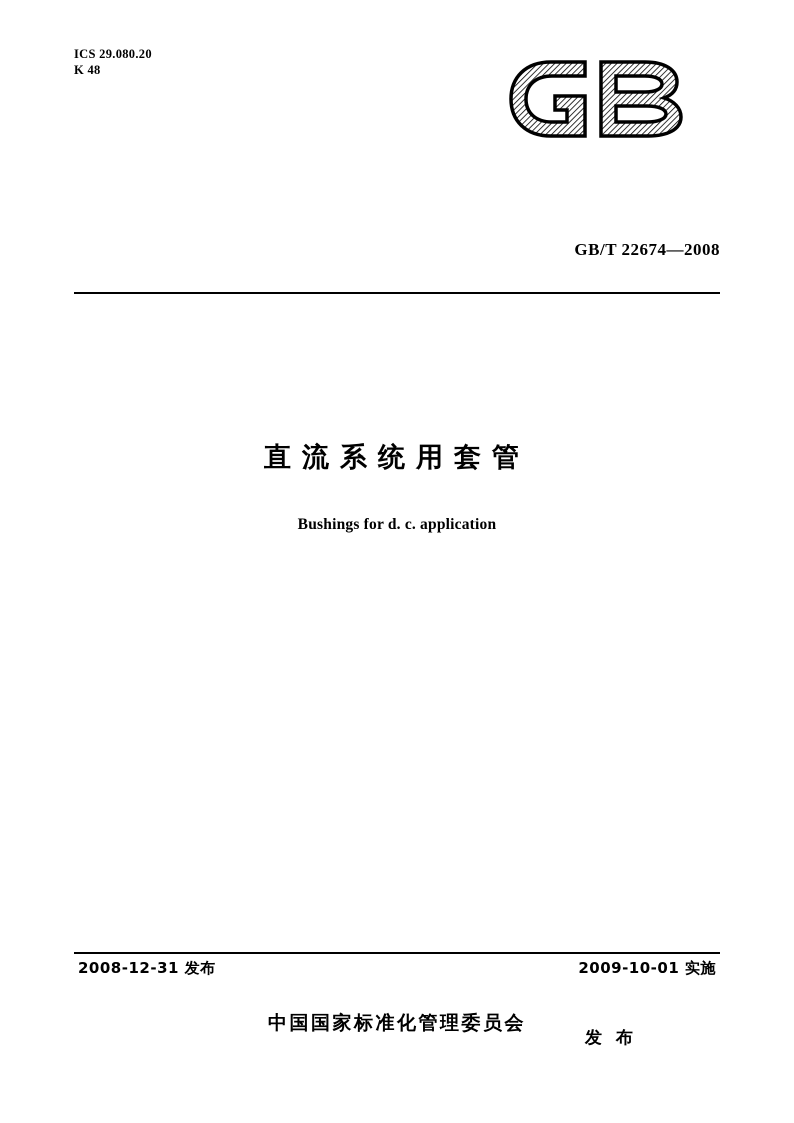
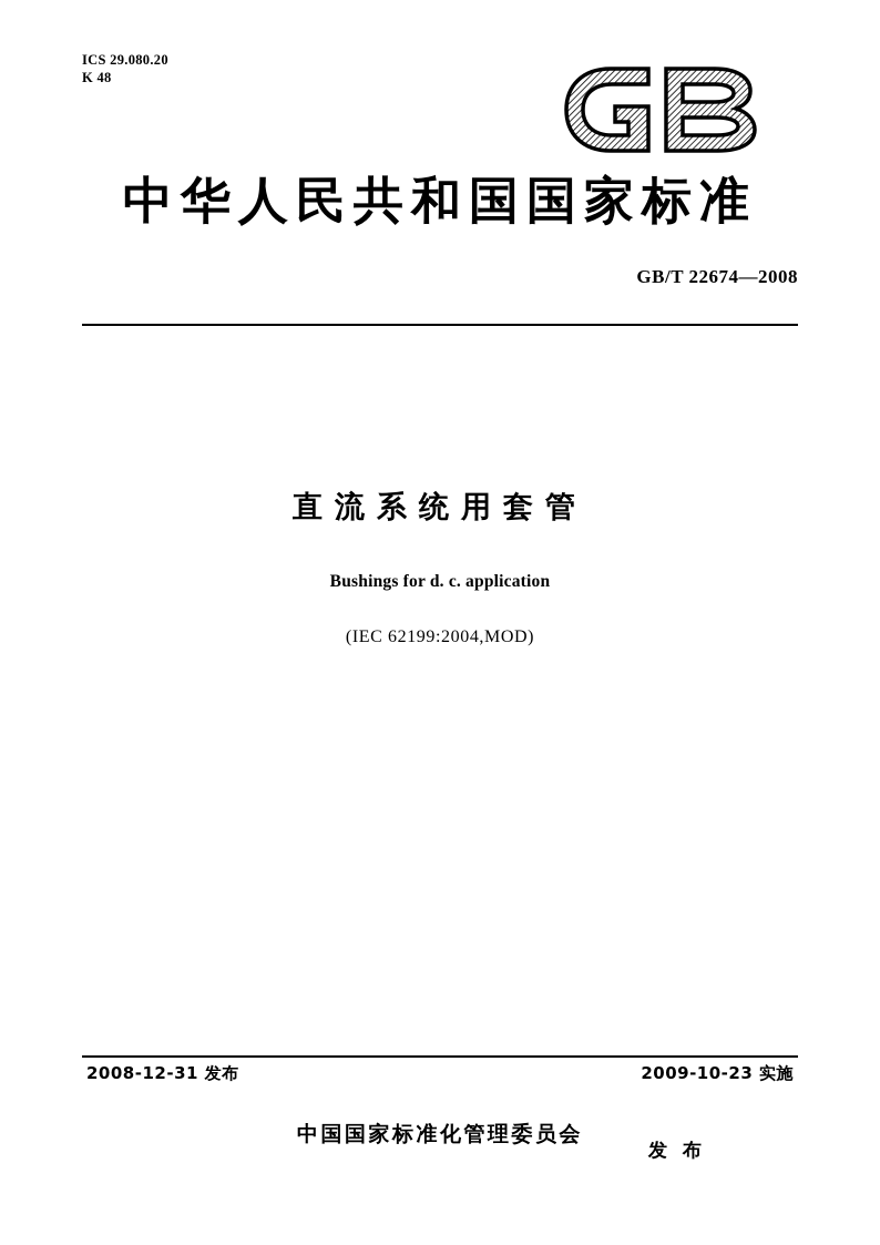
  ICS 29.080.20
  K 48
+ 中华人民共和国国家标准
  GB/T 22674—2008
  直流系统用套管
  Bushings for d. c. application
+ (IEC 62199:2004,MOD)
  2008-12-31 发布
- 2009-10-01 实施
+ 2009-10-23 实施
  中国国家标准化管理委员会
  发 布
